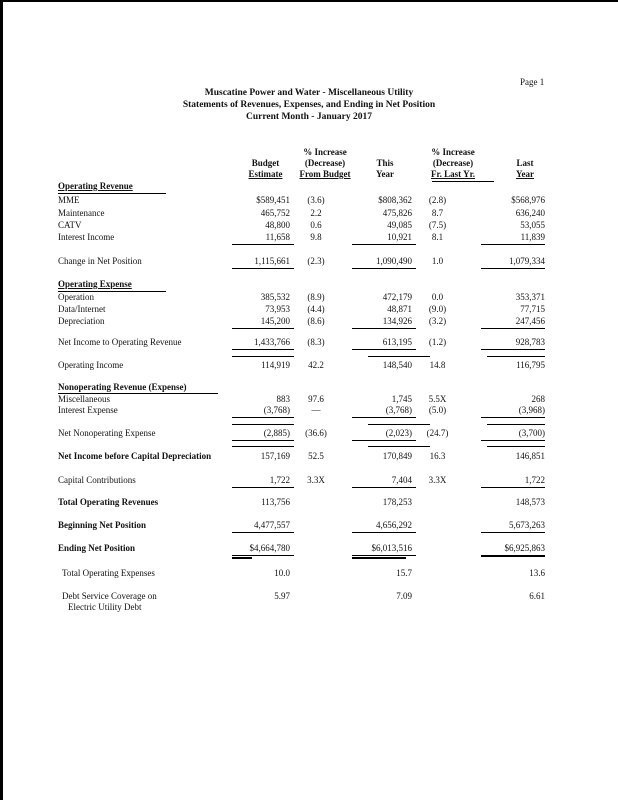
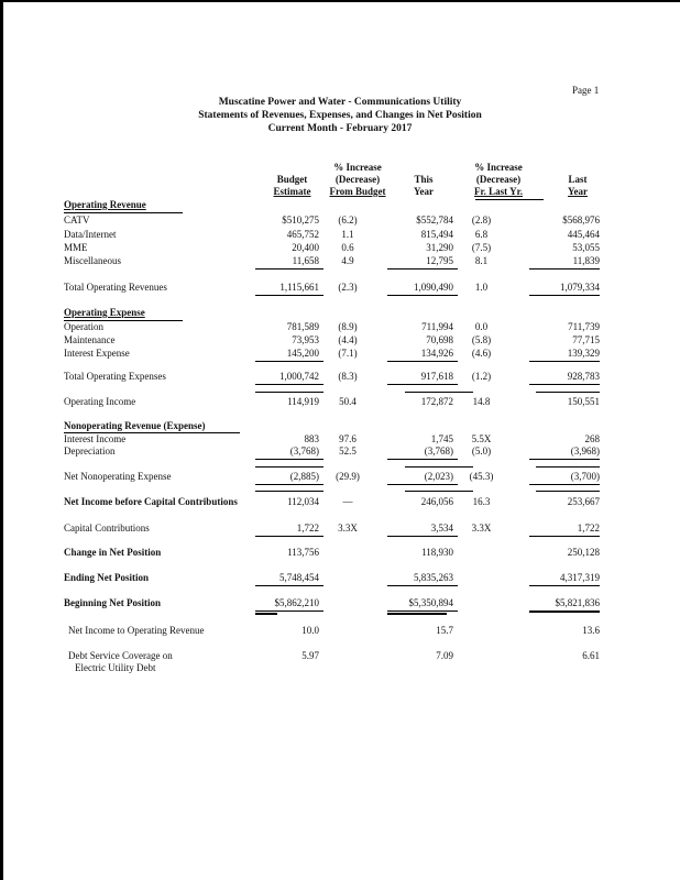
  Page 1
- Muscatine Power and Water - Miscellaneous Utility
+ Muscatine Power and Water - Communications Utility
- Statements of Revenues, Expenses, and Ending in Net Position
+ Statements of Revenues, Expenses, and Changes in Net Position
- Current Month - January 2017
+ Current Month - February 2017
  Budget
  Estimate
  % Increase
  (Decrease)
  From Budget
  This
  Year
  % Increase
  (Decrease)
  Fr. Last Yr.
  Last
  Year
  Operating Revenue
- MME
+ CATV
- $589,451
+ $510,275
- (3.6)
+ (6.2)
- $808,362
+ $552,784
  (2.8)
  $568,976
- Maintenance
+ Data/Internet
  465,752
- 2.2
+ 1.1
- 475,826
+ 815,494
- 8.7
+ 6.8
- 636,240
+ 445,464
- CATV
+ MME
- 48,800
+ 20,400
  0.6
- 49,085
+ 31,290
  (7.5)
  53,055
- Interest Income
+ Miscellaneous
  11,658
- 9.8
+ 4.9
- 10,921
+ 12,795
  8.1
  11,839
- Change in Net Position
+ Total Operating Revenues
  1,115,661
  (2.3)
  1,090,490
  1.0
  1,079,334
  Operating Expense
  Operation
- 385,532
+ 781,589
  (8.9)
- 472,179
+ 711,994
  0.0
- 353,371
+ 711,739
- Data/Internet
+ Maintenance
  73,953
  (4.4)
- 48,871
+ 70,698
- (9.0)
+ (5.8)
  77,715
- Depreciation
+ Interest Expense
  145,200
- (8.6)
+ (7.1)
  134,926
- (3.2)
+ (4.6)
- 247,456
+ 139,329
- Net Income to Operating Revenue
+ Total Operating Expenses
- 1,433,766
+ 1,000,742
  (8.3)
- 613,195
+ 917,618
  (1.2)
  928,783
  Operating Income
  114,919
- 42.2
+ 50.4
- 148,540
+ 172,872
  14.8
- 116,795
+ 150,551
  Nonoperating Revenue (Expense)
- Miscellaneous
+ Interest Income
  883
  97.6
  1,745
  5.5X
  268
- Interest Expense
+ Depreciation
  (3,768)
- —
+ 52.5
  (3,768)
  (5.0)
  (3,968)
  Net Nonoperating Expense
  (2,885)
- (36.6)
+ (29.9)
  (2,023)
- (24.7)
+ (45.3)
  (3,700)
- Net Income before Capital Depreciation
+ Net Income before Capital Contributions
- 157,169
+ 112,034
- 52.5
+ —
- 170,849
+ 246,056
  16.3
- 146,851
+ 253,667
  Capital Contributions
  1,722
  3.3X
- 7,404
+ 3,534
  3.3X
  1,722
- Total Operating Revenues
+ Change in Net Position
  113,756
- 178,253
+ 118,930
- 148,573
+ 250,128
- Beginning Net Position
+ Ending Net Position
- 4,477,557
+ 5,748,454
- 4,656,292
+ 5,835,263
- 5,673,263
+ 4,317,319
- Ending Net Position
+ Beginning Net Position
- $4,664,780
+ $5,862,210
- $6,013,516
+ $5,350,894
- $6,925,863
+ $5,821,836
- Total Operating Expenses
+ Net Income to Operating Revenue
  10.0
  15.7
  13.6
  Debt Service Coverage on
  5.97
  7.09
  6.61
  Electric Utility Debt
